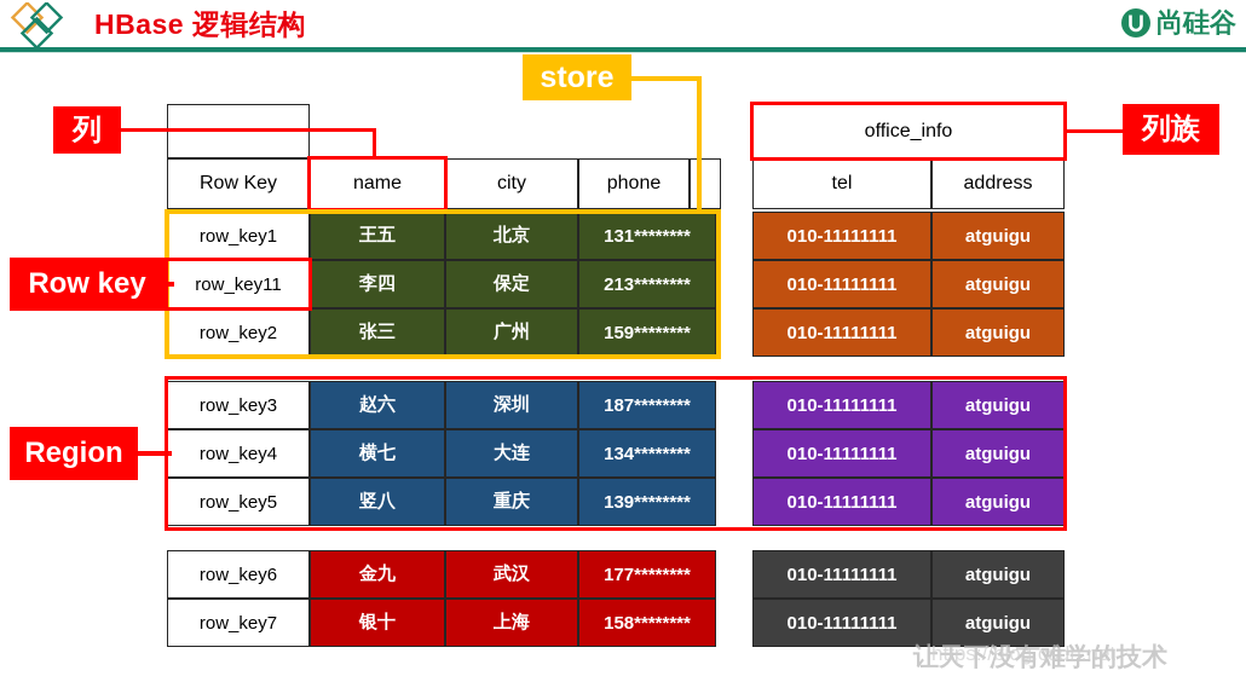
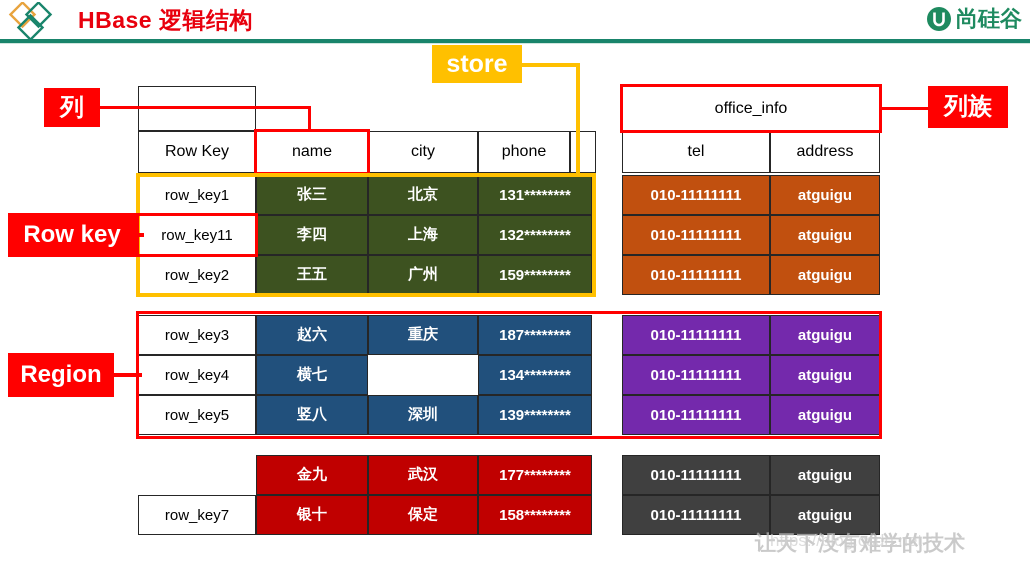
  HBase 逻辑结构
  尚硅谷
  office_info
  Row Key
  name
  city
  phone
  tel
  address
  row_key1
- 王五
+ 张三
  北京
  131********
  010-11111111
  atguigu
  row_key11
  李四
- 保定
+ 上海
- 213********
+ 132********
  010-11111111
  atguigu
  row_key2
- 张三
+ 王五
  广州
  159********
  010-11111111
  atguigu
  row_key3
  赵六
- 深圳
+ 重庆
  187********
  010-11111111
  atguigu
  row_key4
  横七
- 大连
  134********
  010-11111111
  atguigu
  row_key5
  竖八
- 重庆
+ 深圳
  139********
  010-11111111
  atguigu
- row_key6
  金九
  武汉
  177********
  010-11111111
  atguigu
  row_key7
  银十
- 上海
+ 保定
  158********
  010-11111111
  atguigu
  让天下没有难学的技术
  https://blog.csdn.net
  列族
  列
  store
  Row key
  Region
